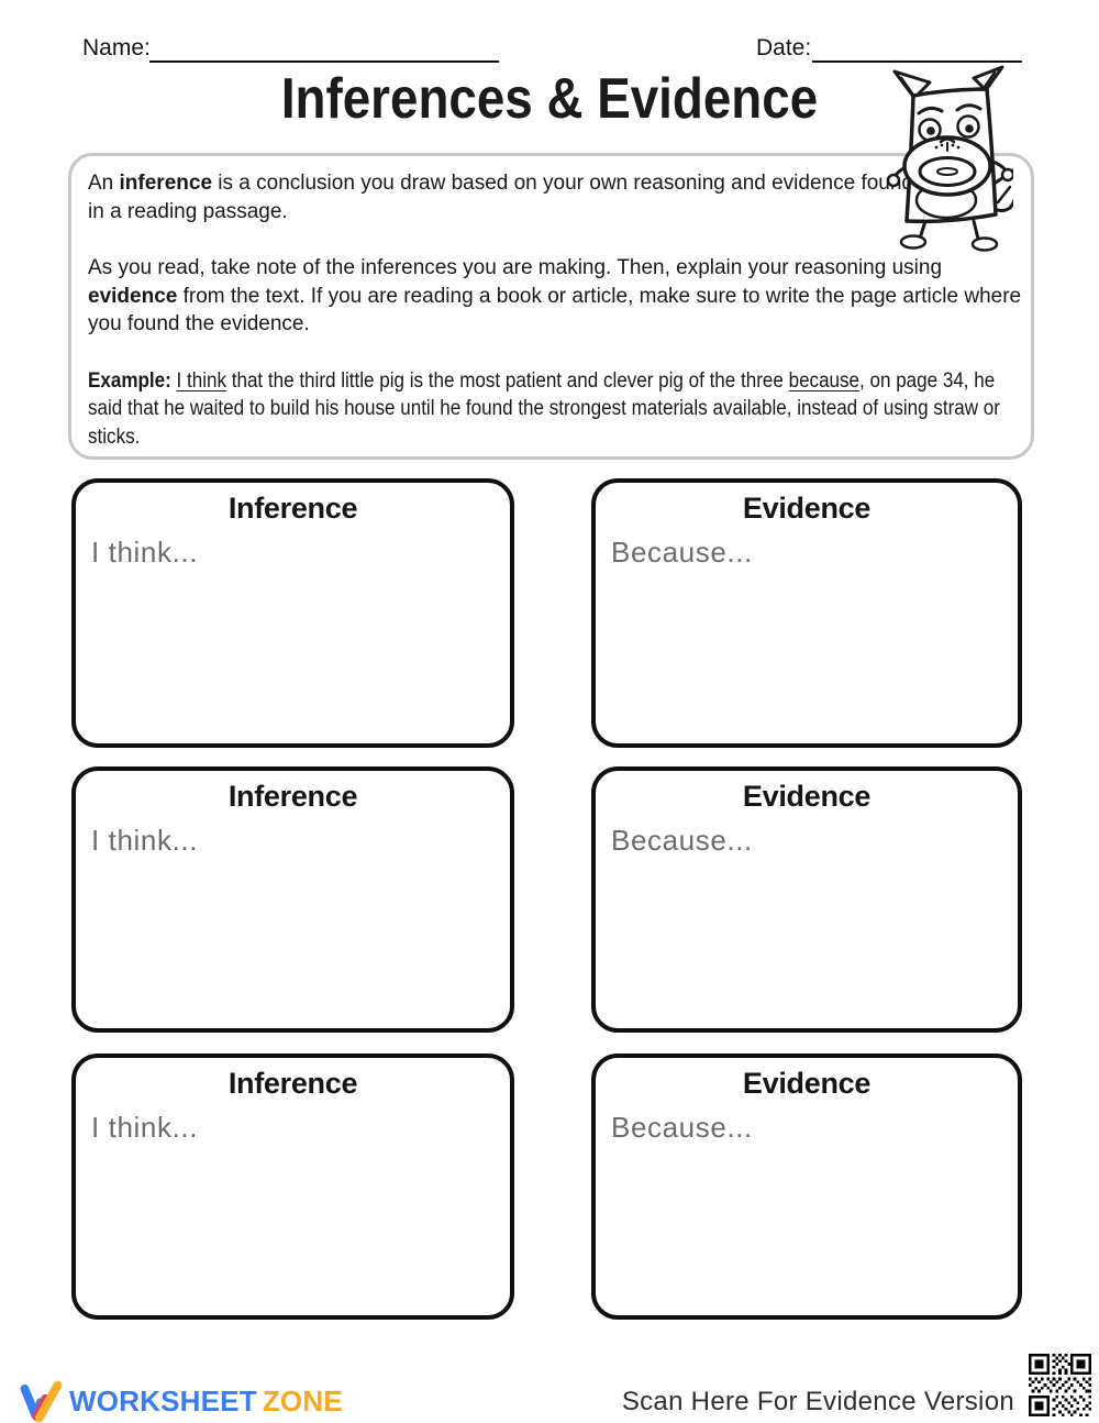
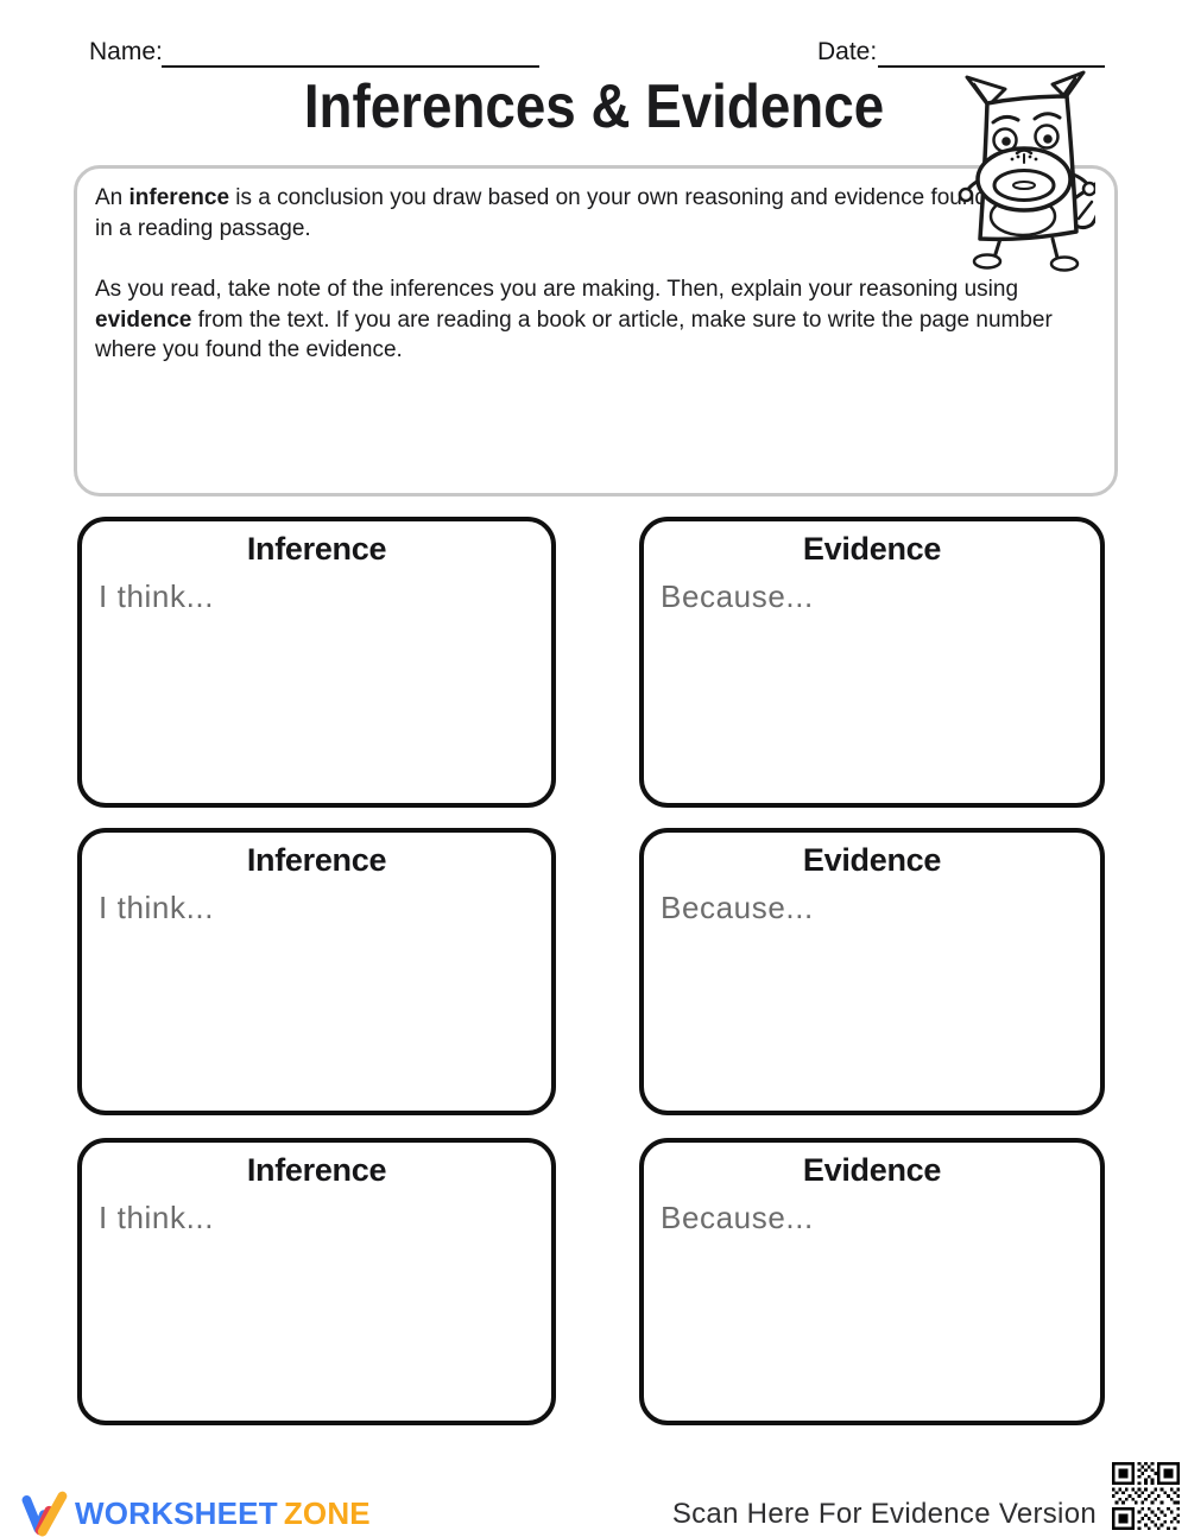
  Name:
  Date:
  Inferences & Evidence
  An inference is a conclusion you draw based on your own reasoning and evidence fou in a reading passage.
- As you read, take note of the inferences you are making. Then, explain your reasoning using evidence from the text. If you are reading a book or article, make sure to write the page article where you found the evidence.
+ As you read, take note of the inferences you are making. Then, explain your reasoning using evidence from the text. If you are reading a book or article, make sure to write the page number where you found the evidence.
- Example: I think that the third little pig is the most patient and clever pig of the three because, on page 34, he said that he waited to build his house until he found the strongest materials available, instead of using straw or sticks.
  Inference
  I think...
  Evidence
  Because...
  Inference
  I think...
  Evidence
  Because...
  Inference
  I think...
  Evidence
  Because...
  WORKSHEET
  ZONE
  Scan Here For Evidence Version
